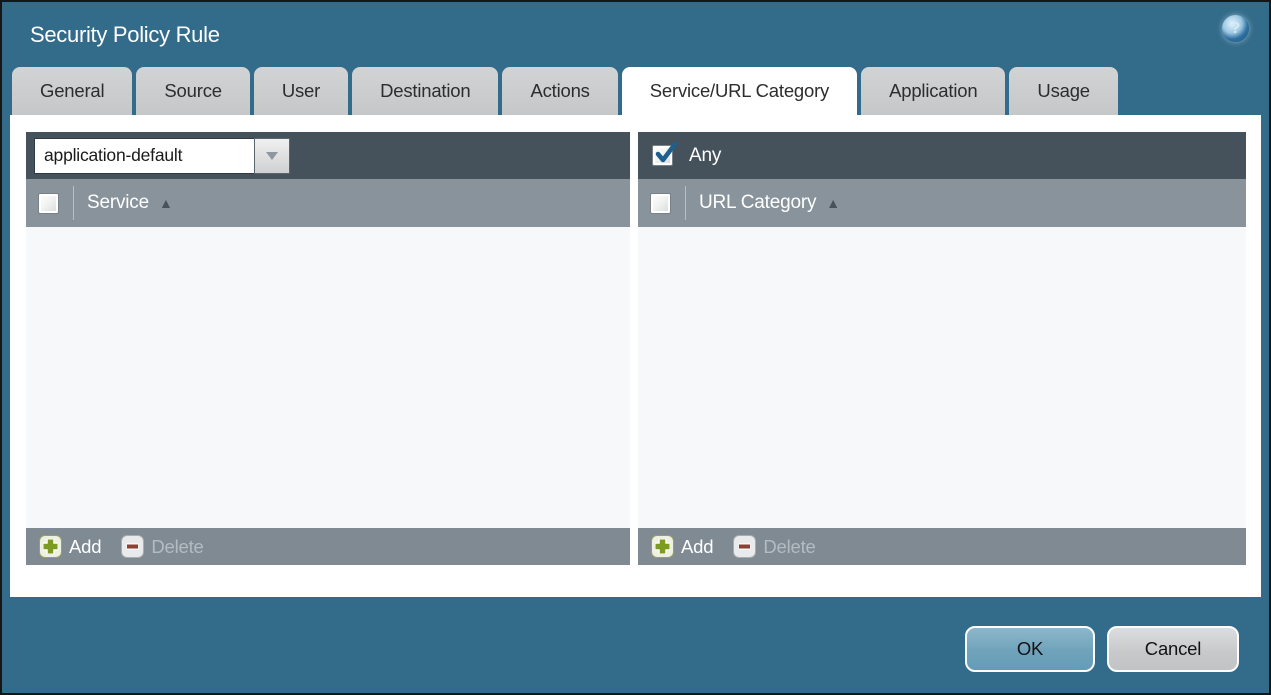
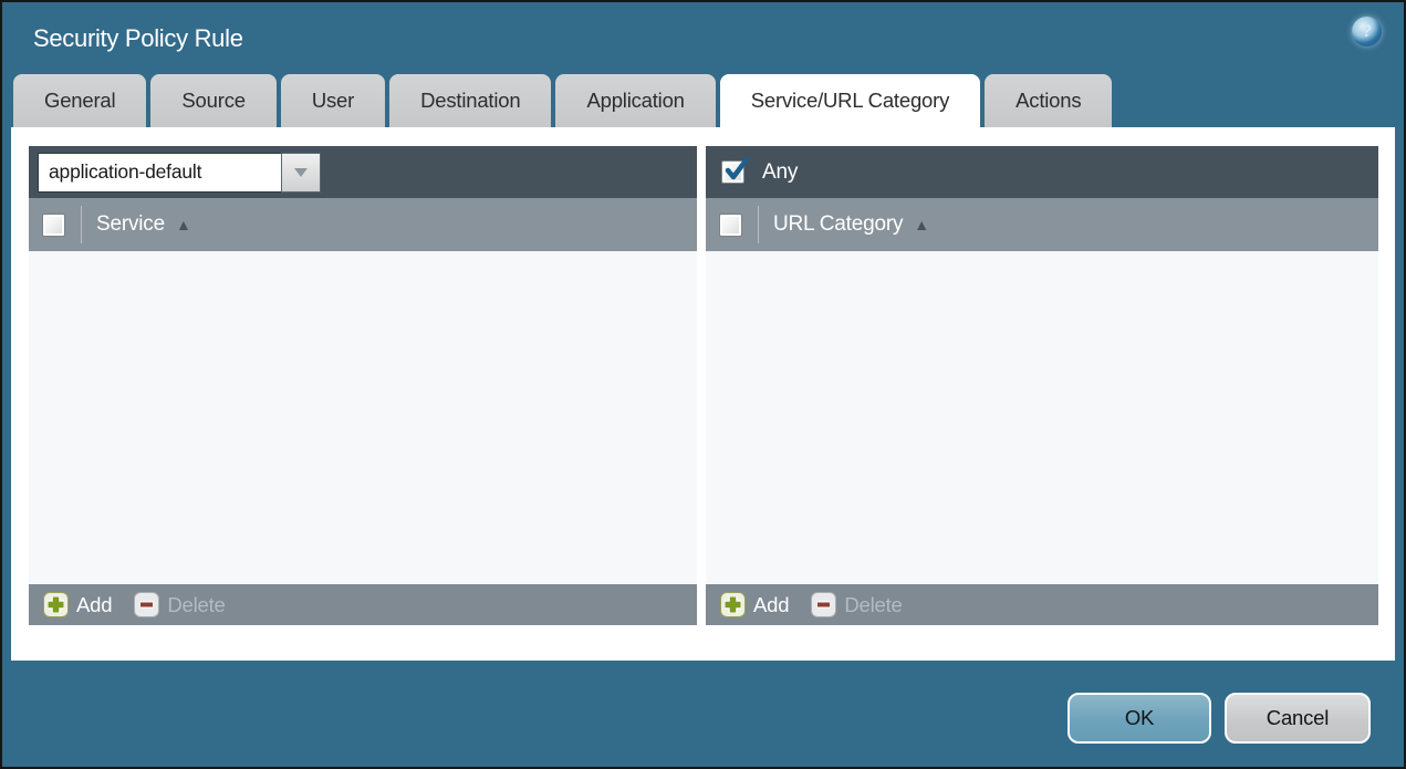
  Security Policy Rule
  ?
  General
  Source
  User
  Destination
- Actions
+ Application
  Service/URL Category
- Application
+ Actions
- Usage
  application-default
  Service
  ▲
  Add
  Delete
  Any
  URL Category
  ▲
  Add
  Delete
  OK
  Cancel
